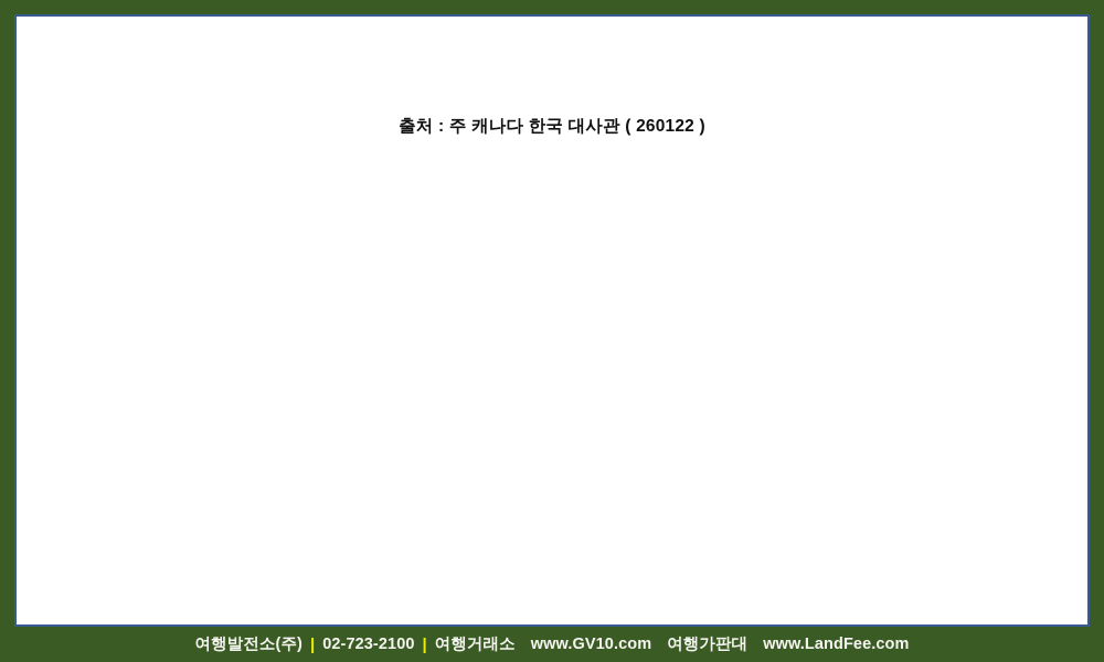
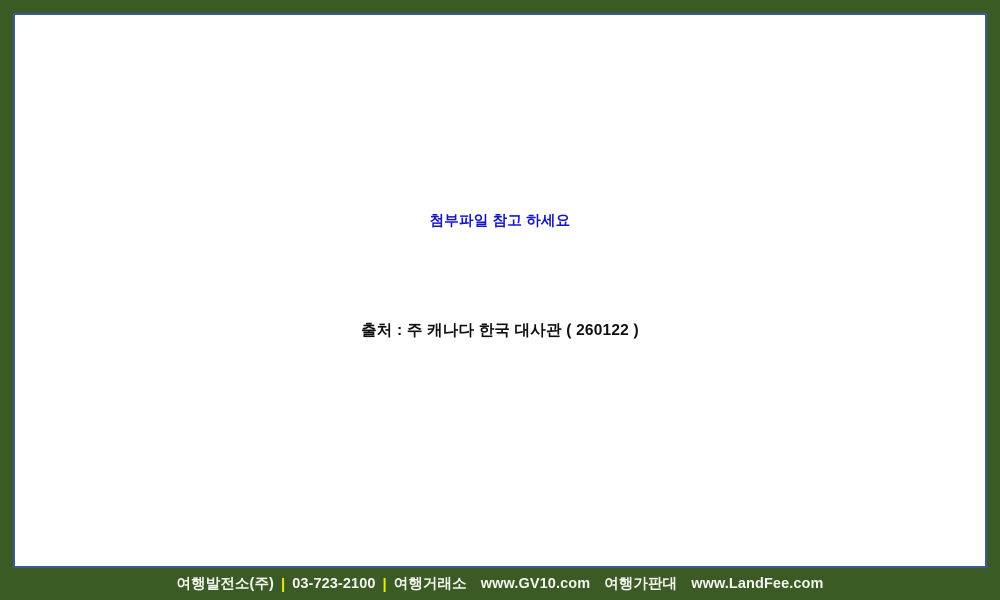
+ 첨부파일 참고 하세요
  출처 : 주 캐나다 한국 대사관 ( 260122 )
  여행발전소(주)
  |
- 02-723-2100
+ 03-723-2100
  |
  여행거래소
  www.GV10.com
  여행가판대
  www.LandFee.com
